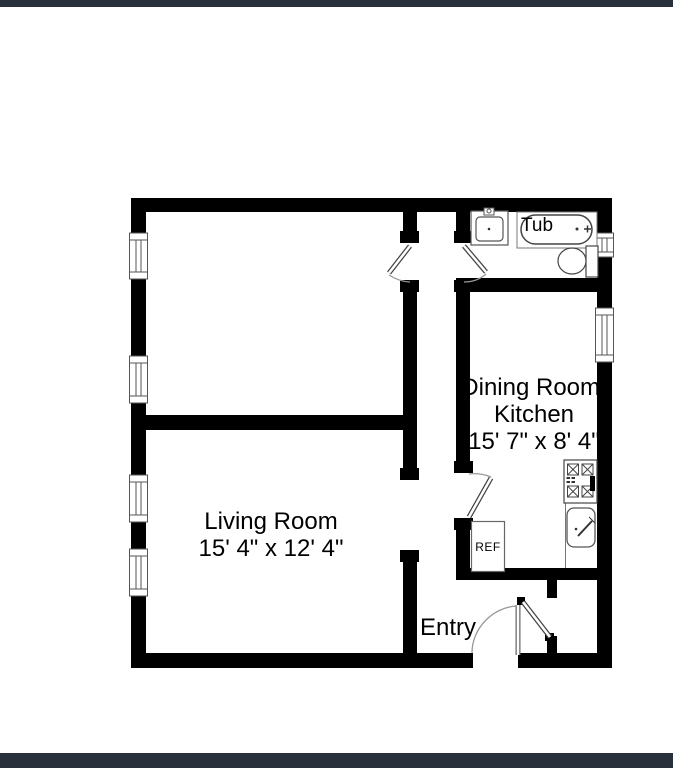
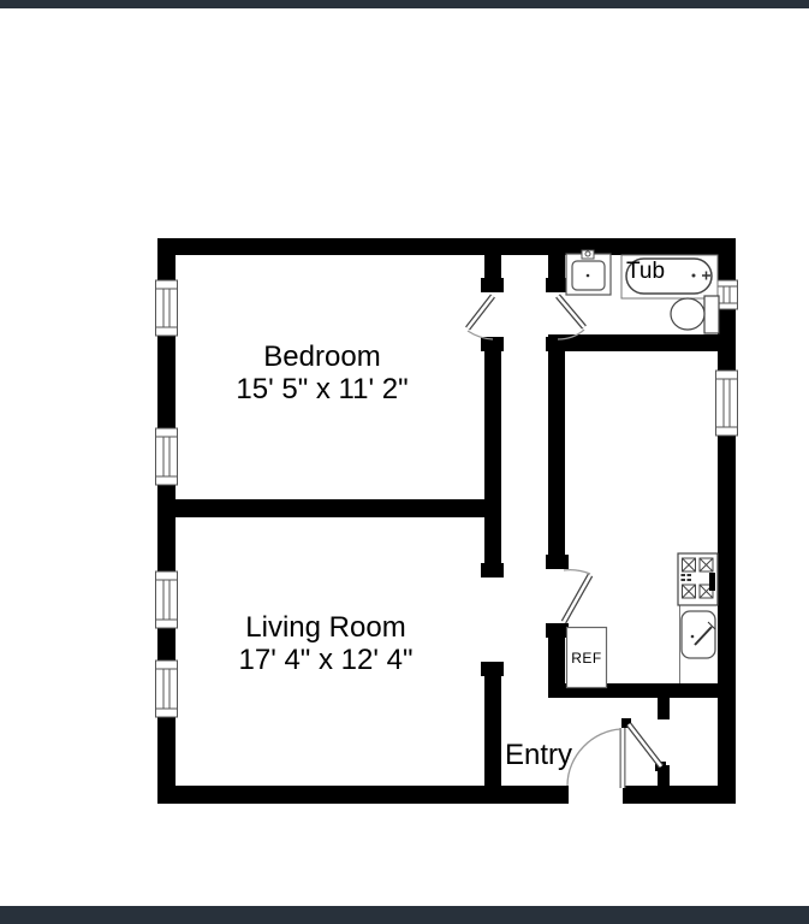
+ Bedroom
+ 15' 5" x 11' 2"
  Living Room
- 15' 4" x 12' 4"
+ 17' 4" x 12' 4"
- Dining Room/
- Kitchen
- 15' 7" x 8' 4"
  Entry
  Tub
  REF
